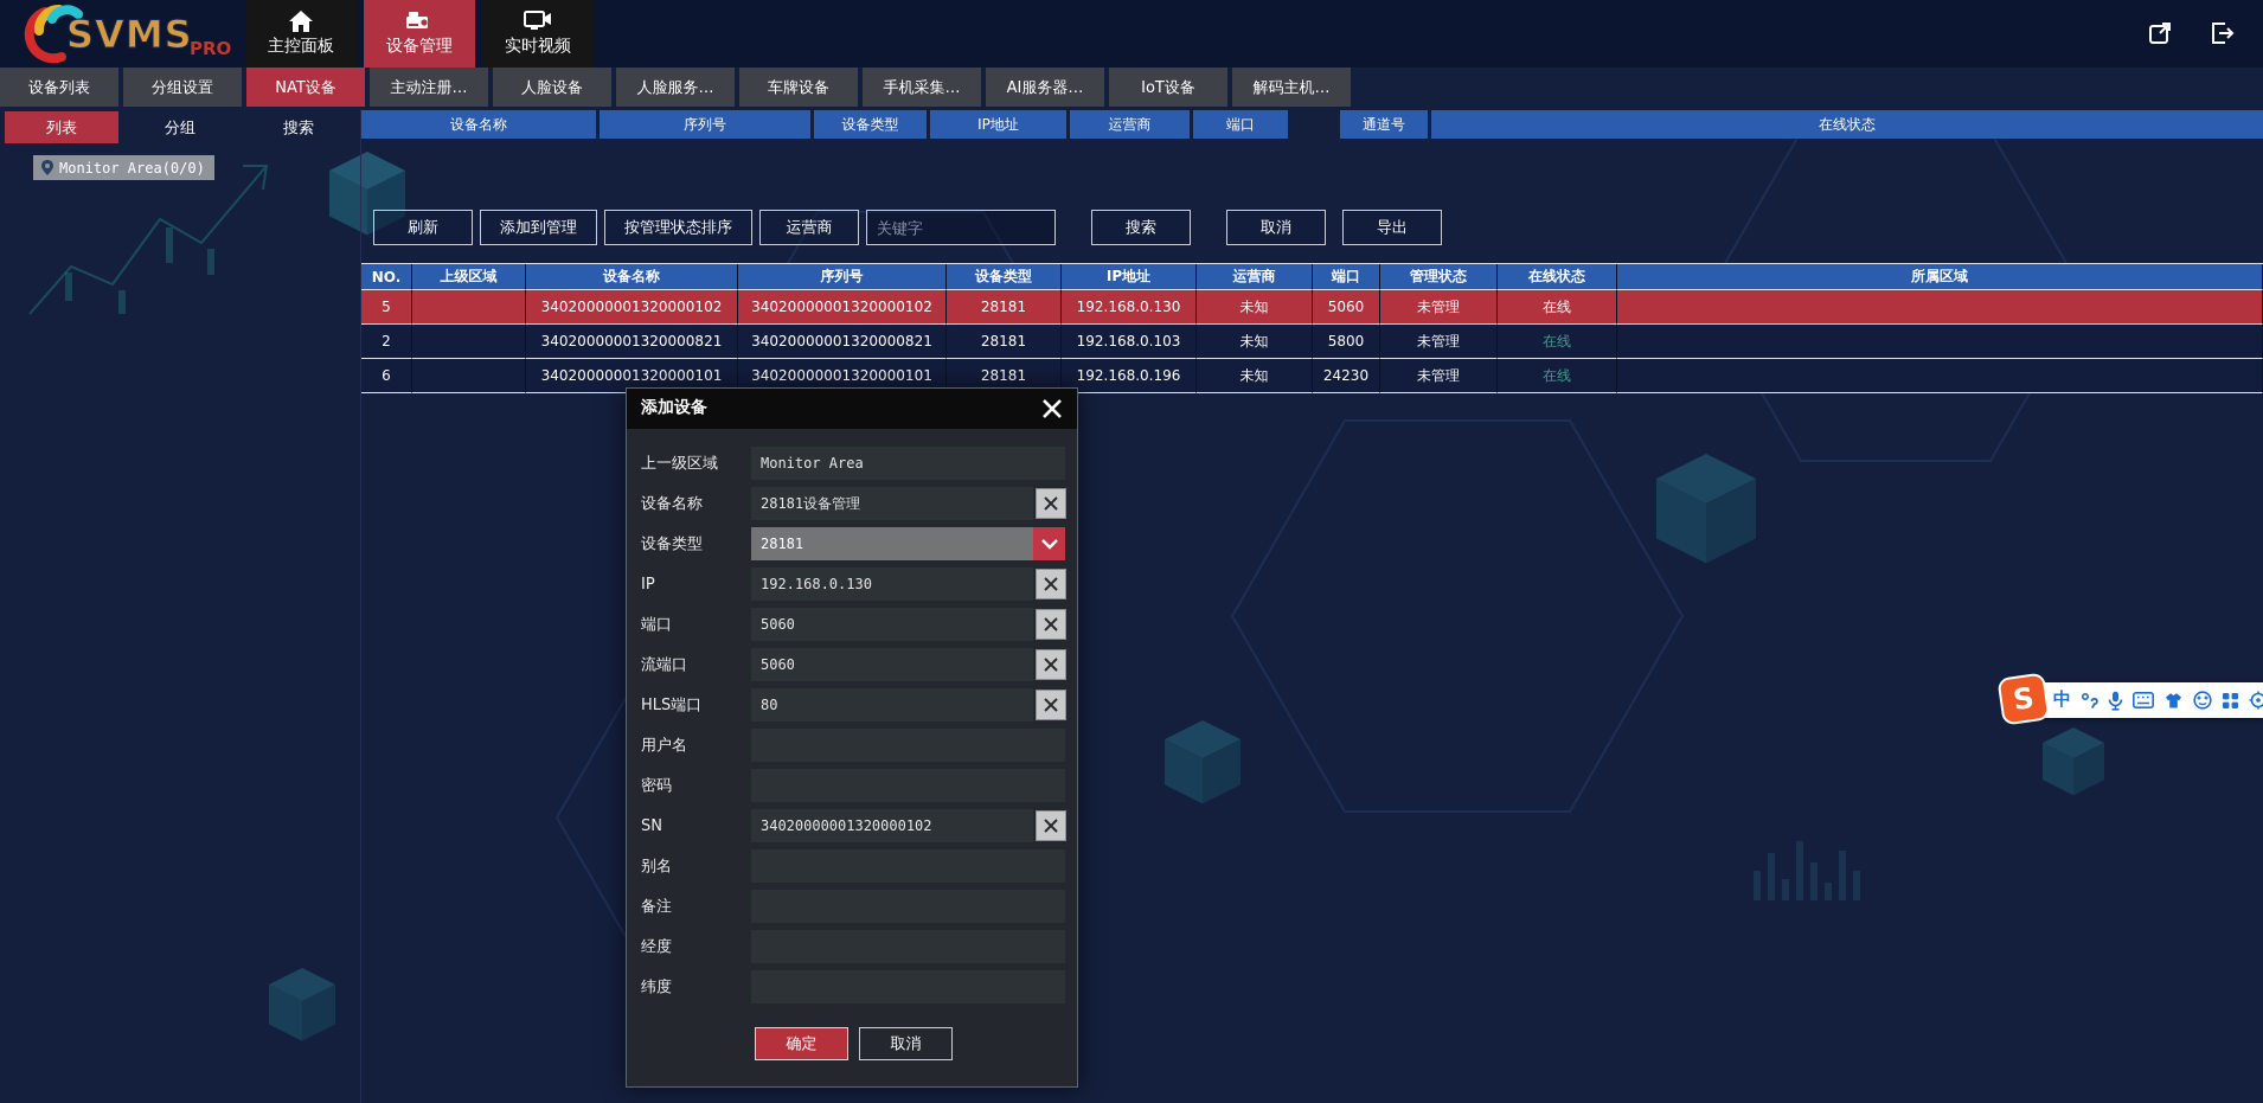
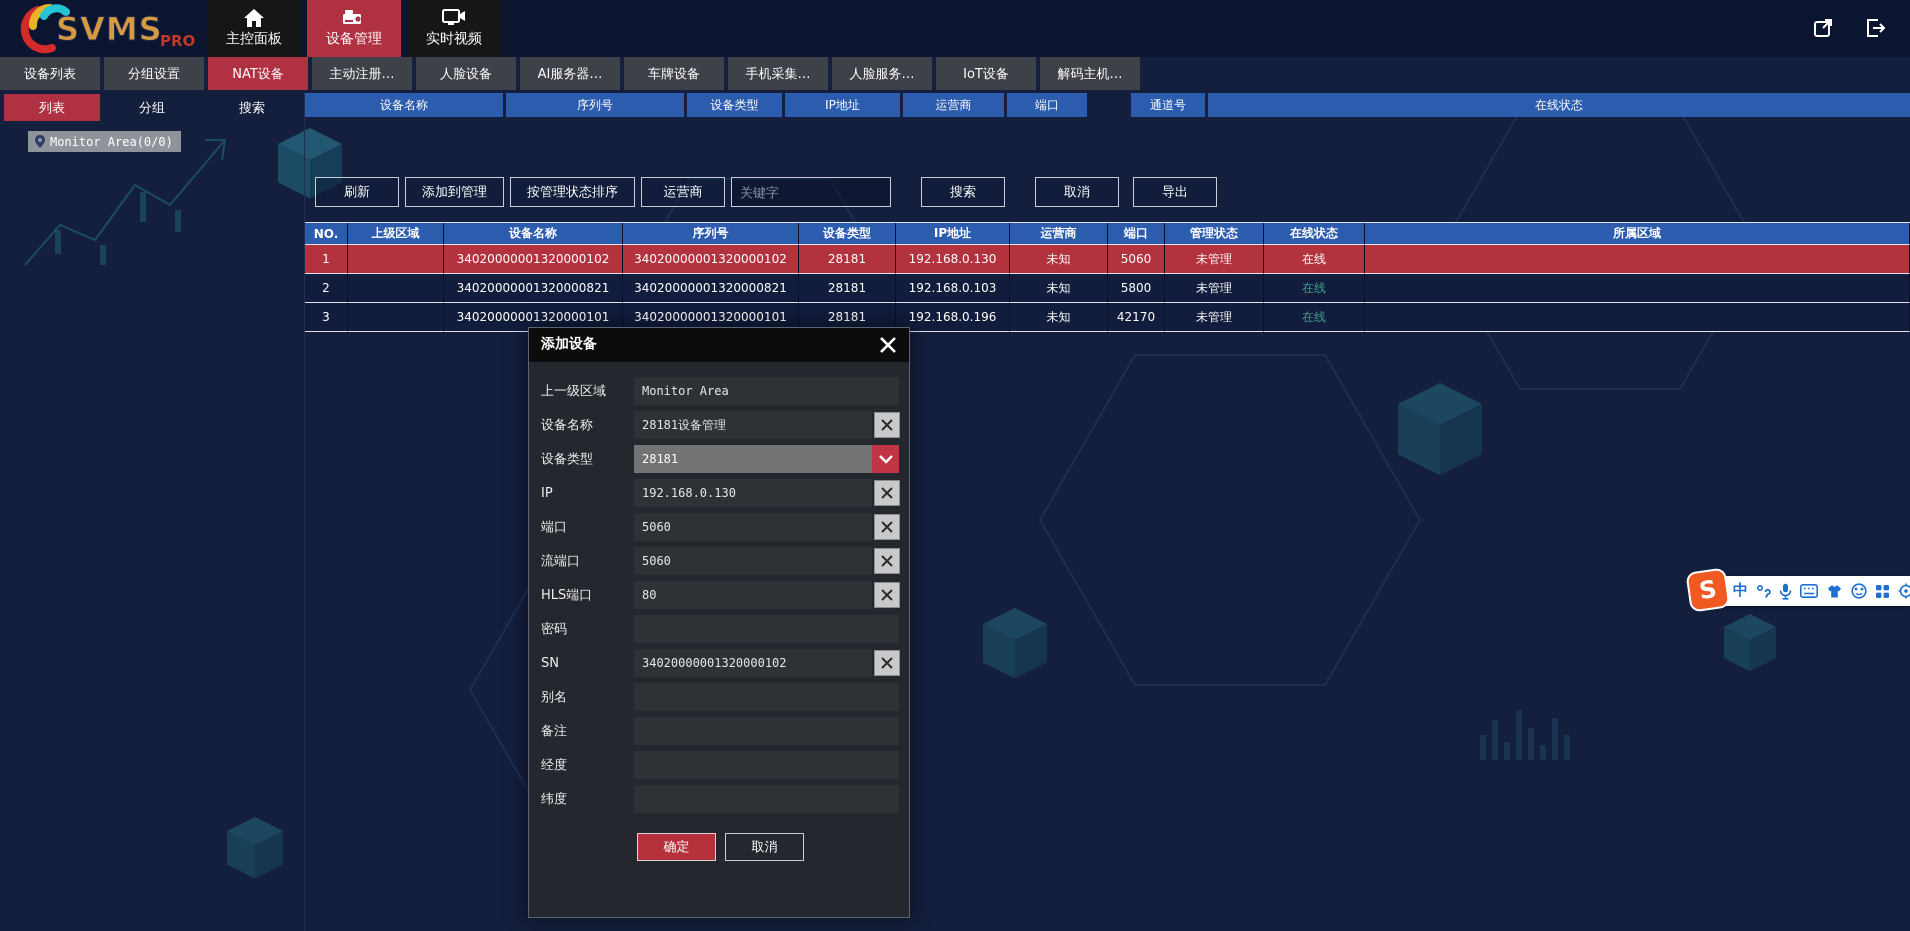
  SVMS
  PRO
  主控面板
  设备管理
  实时视频
  设备列表
  分组设置
  NAT设备
  主动注册…
  人脸设备
- 人脸服务…
+ AI服务器…
  车牌设备
  手机采集…
- AI服务器…
+ 人脸服务…
  IoT设备
  解码主机…
  列表
  分组
  搜索
  Monitor Area(0/0)
  设备名称
  序列号
  设备类型
  IP地址
  运营商
  端口
  通道号
  在线状态
  刷新
  添加到管理
  按管理状态排序
  运营商
  关键字
  搜索
  取消
  导出
  NO.
  上级区域
  设备名称
  序列号
  设备类型
  IP地址
  运营商
  端口
  管理状态
  在线状态
  所属区域
- 5
+ 1
  34020000001320000102
  34020000001320000102
  28181
  192.168.0.130
  未知
  5060
  未管理
  在线
  2
  34020000001320000821
  34020000001320000821
  28181
  192.168.0.103
  未知
  5800
  未管理
  在线
- 6
+ 3
  34020000001320000101
  34020000001320000101
  28181
  192.168.0.196
  未知
- 24230
+ 42170
  未管理
  在线
  添加设备
  上一级区域
  Monitor Area
  设备名称
  28181设备管理
  设备类型
  28181
  IP
  192.168.0.130
  端口
  5060
  流端口
  5060
  HLS端口
  80
- 用户名
  密码
  SN
  34020000001320000102
  别名
  备注
  经度
  纬度
  确定
  取消
  中
